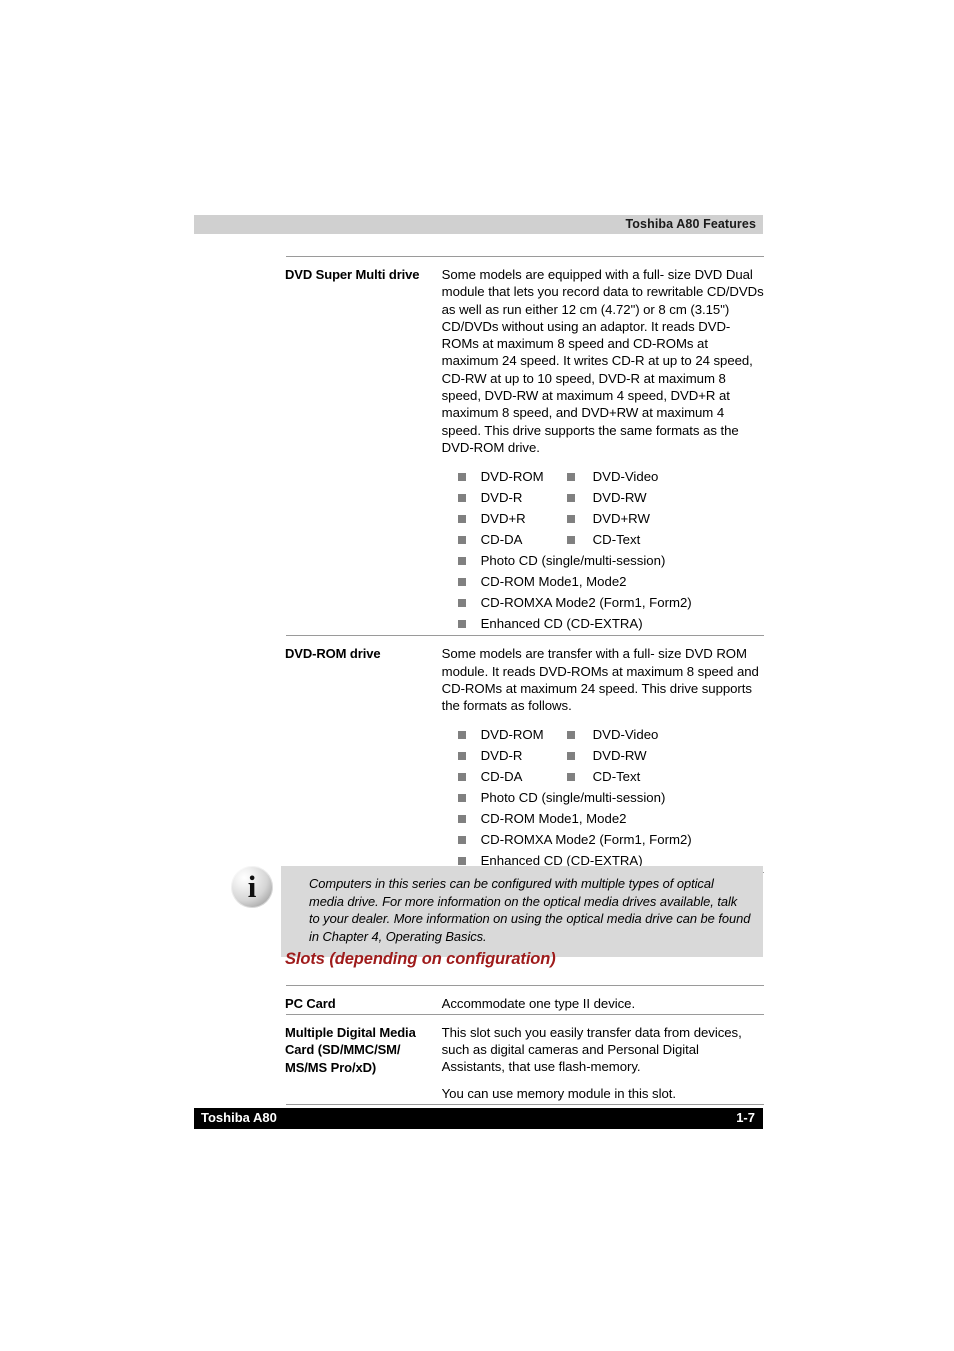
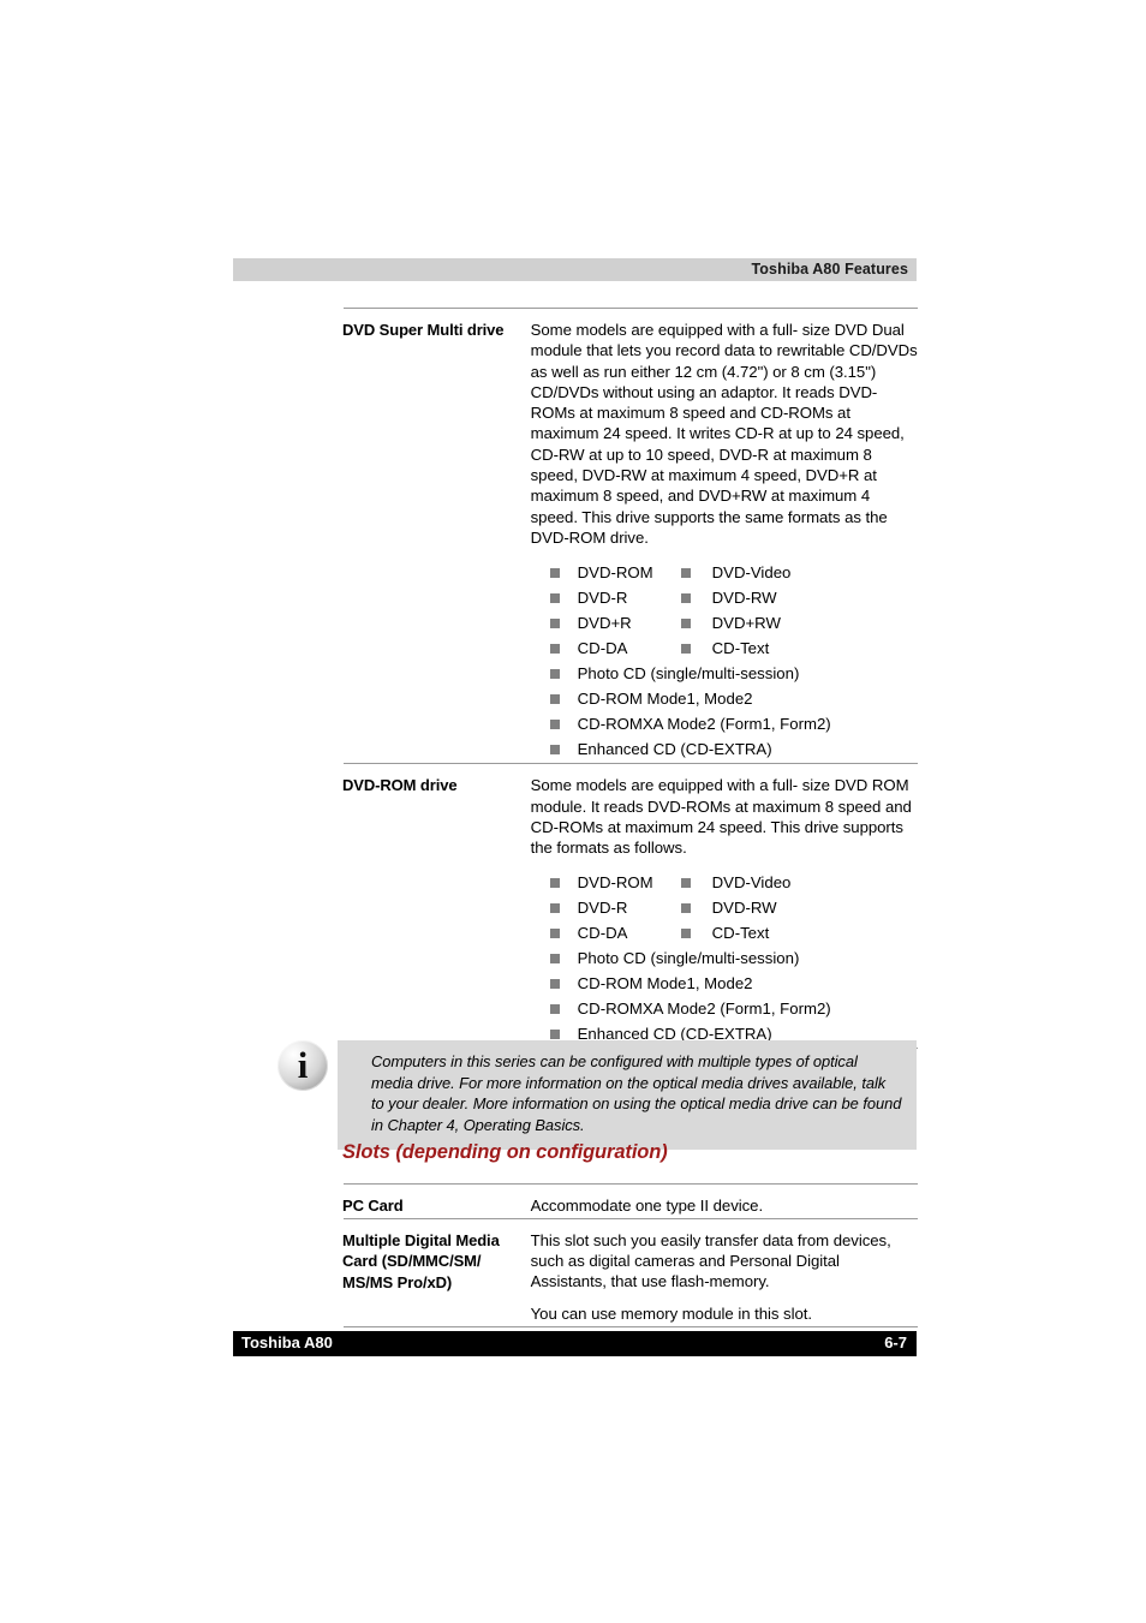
  Toshiba A80 Features
  DVD Super Multi drive	Some models are equipped with a full- size DVD Dual module that lets you record data to rewritable CD/DVDs as well as run either 12 cm (4.72") or 8 cm (3.15") CD/DVDs without using an adaptor. It reads DVD-ROMs at maximum 8 speed and CD-ROMs at maximum 24 speed. It writes CD-R at up to 24 speed, CD-RW at up to 10 speed, DVD-R at maximum 8 speed, DVD-RW at maximum 4 speed, DVD+R at maximum 8 speed, and DVD+RW at maximum 4 speed. This drive supports the same formats as the DVD-ROM drive. DVD-ROM DVD-Video DVD-R DVD-RW DVD+R DVD+RW CD-DA CD-Text Photo CD (single/multi-session) CD-ROM Mode1, Mode2 CD-ROMXA Mode2 (Form1, Form2) Enhanced CD (CD-EXTRA)
- DVD-ROM drive	Some models are transfer with a full- size DVD ROM module. It reads DVD-ROMs at maximum 8 speed and CD-ROMs at maximum 24 speed. This drive supports the formats as follows. DVD-ROM DVD-Video DVD-R DVD-RW CD-DA CD-Text Photo CD (single/multi-session) CD-ROM Mode1, Mode2 CD-ROMXA Mode2 (Form1, Form2) Enhanced CD (CD-EXTRA)
+ DVD-ROM drive	Some models are equipped with a full- size DVD ROM module. It reads DVD-ROMs at maximum 8 speed and CD-ROMs at maximum 24 speed. This drive supports the formats as follows. DVD-ROM DVD-Video DVD-R DVD-RW CD-DA CD-Text Photo CD (single/multi-session) CD-ROM Mode1, Mode2 CD-ROMXA Mode2 (Form1, Form2) Enhanced CD (CD-EXTRA)
  Computers in this series can be configured with multiple types of optical media drive. For more information on the optical media drives available, talk to your dealer. More information on using the optical media drive can be found in Chapter 4, Operating Basics.
  i
  Slots (depending on configuration)
  PC Card	Accommodate one type II device.
  Multiple Digital Media Card (SD/MMC/SM/ MS/MS Pro/xD)	This slot such you easily transfer data from devices, such as digital cameras and Personal Digital Assistants, that use flash-memory. You can use memory module in this slot.
  Toshiba A80
- 1-7
+ 6-7
